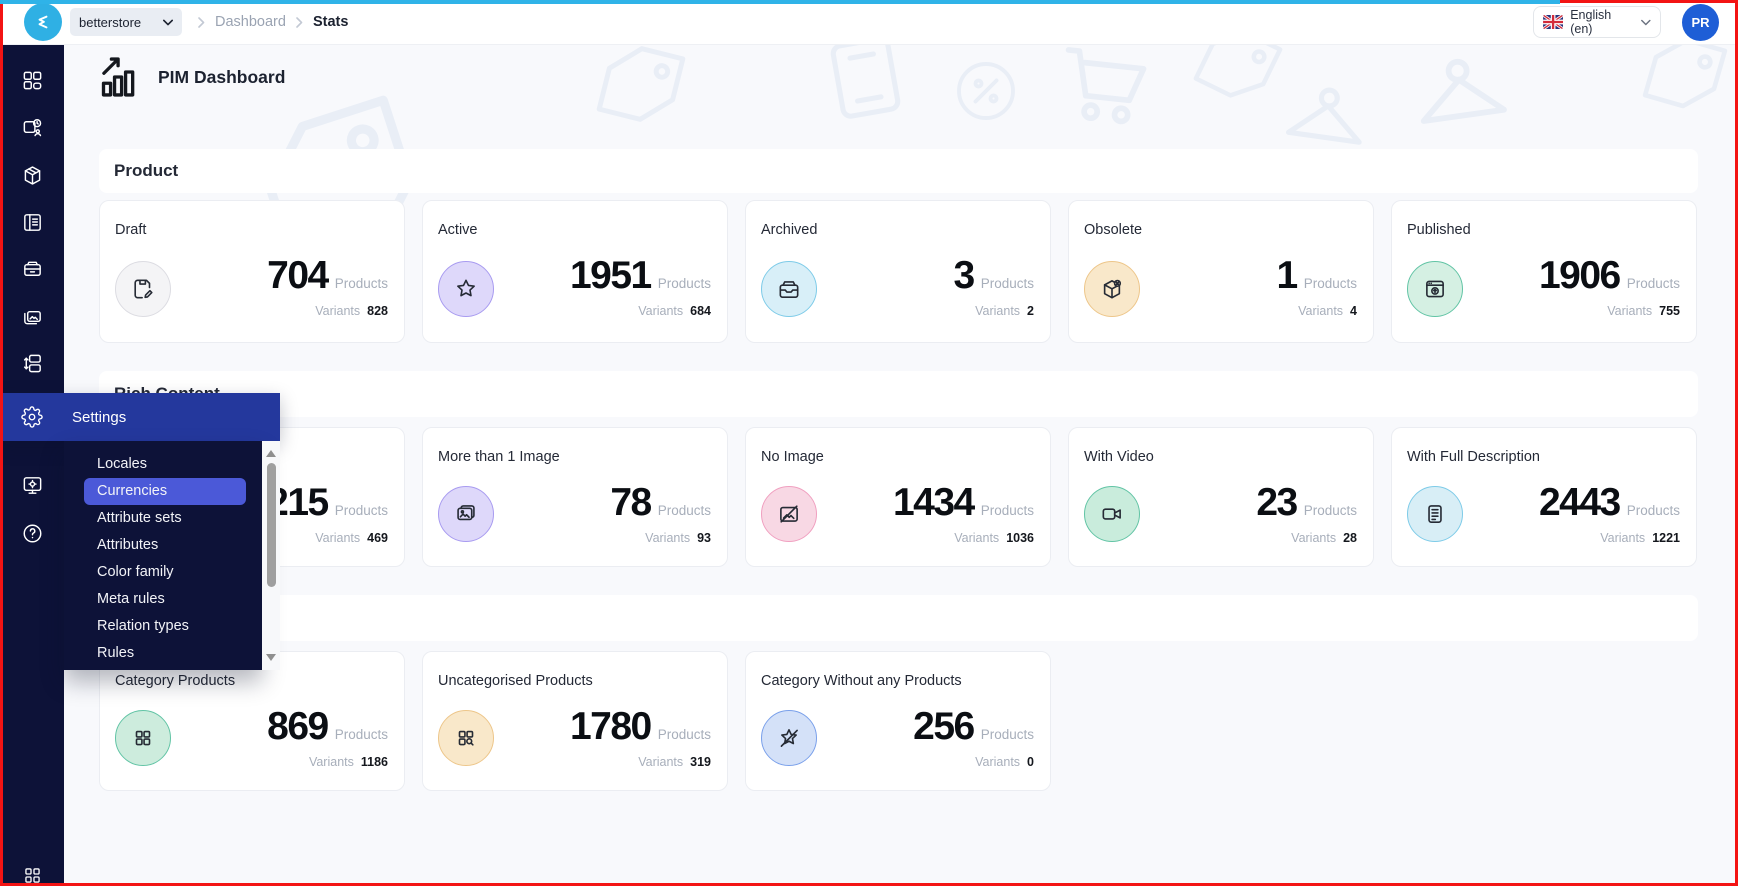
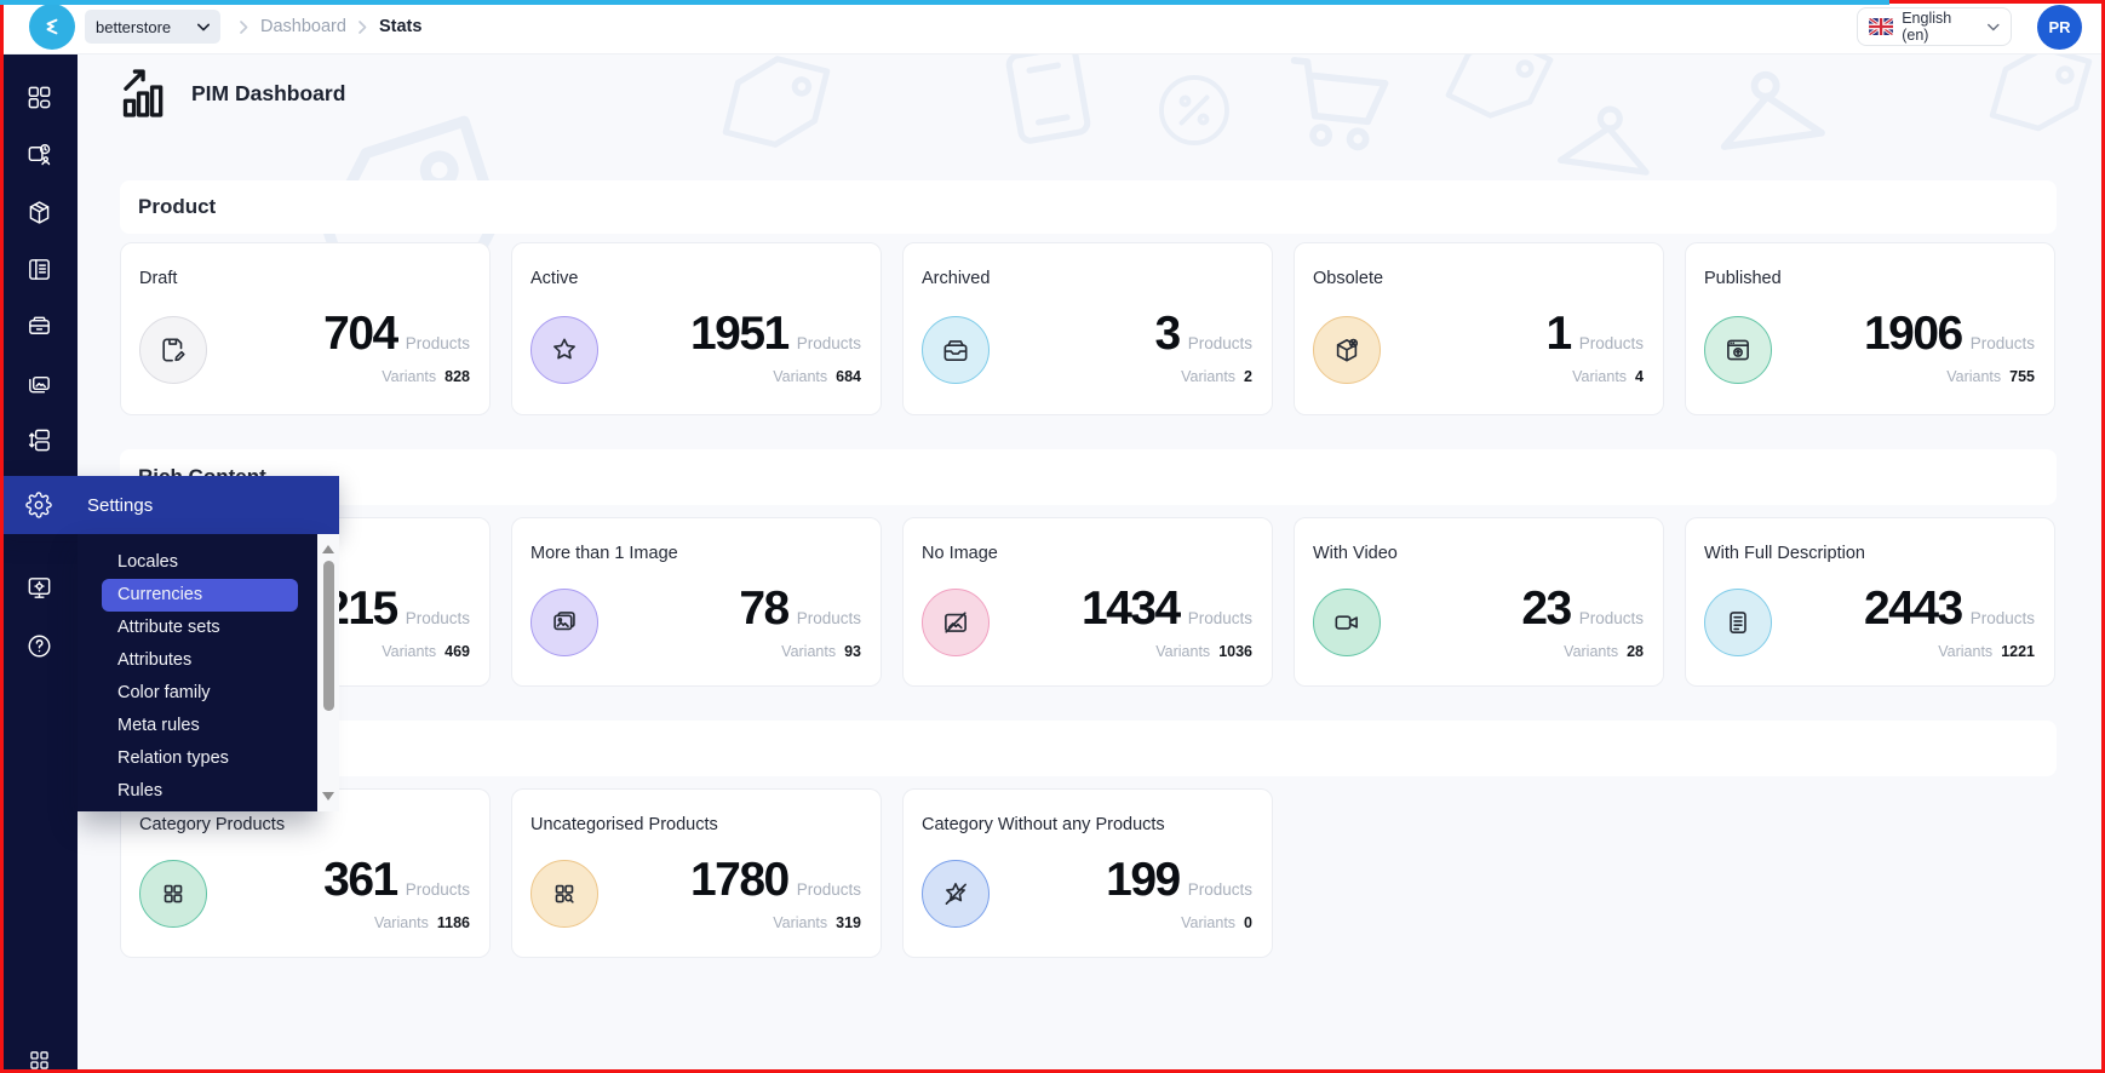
  PIM Dashboard
  Product
  Draft
  704
  Products
  Variants
  828
  Active
  1951
  Products
  Variants
  684
  Archived
  3
  Products
  Variants
  2
  Obsolete
  1
  Products
  Variants
  4
  Published
  1906
  Products
  Variants
  755
  Products
  Variants
  469
  More than 1 Image
  78
  Products
  Variants
  93
  No Image
  1434
  Products
  Variants
  1036
  With Video
  23
  Products
  Variants
  28
  With Full Description
  2443
  Products
  Variants
  1221
  Category Products
- 869
+ 361
  Products
  Variants
  1186
  Uncategorised Products
  1780
  Products
  Variants
  319
  Category Without any Products
- 256
+ 199
  Products
  Variants
  0
  Settings
  Locales
  Currencies
  Attribute sets
  Attributes
  Color family
  Meta rules
  Relation types
  Rules
  betterstore
  Dashboard
  Stats
  English (en)
  PR
